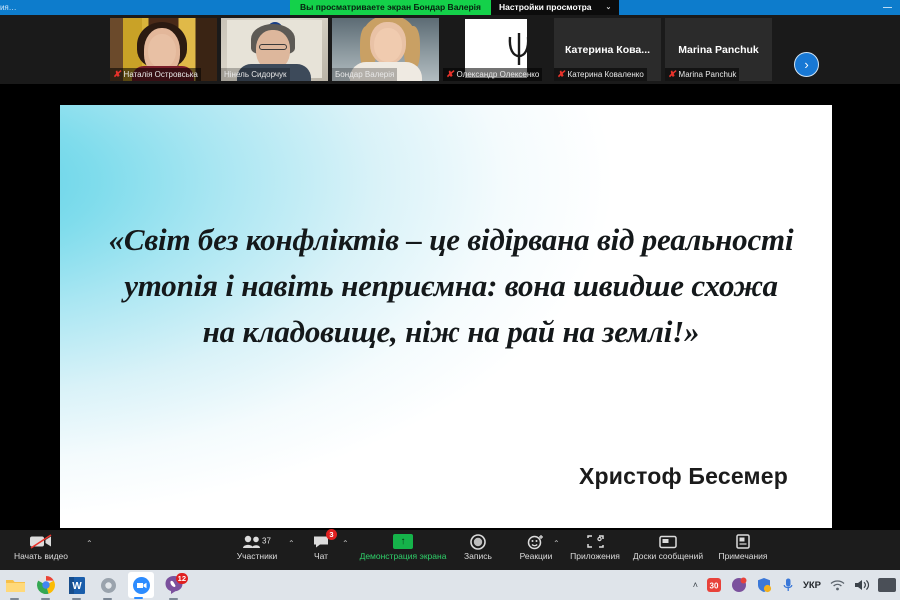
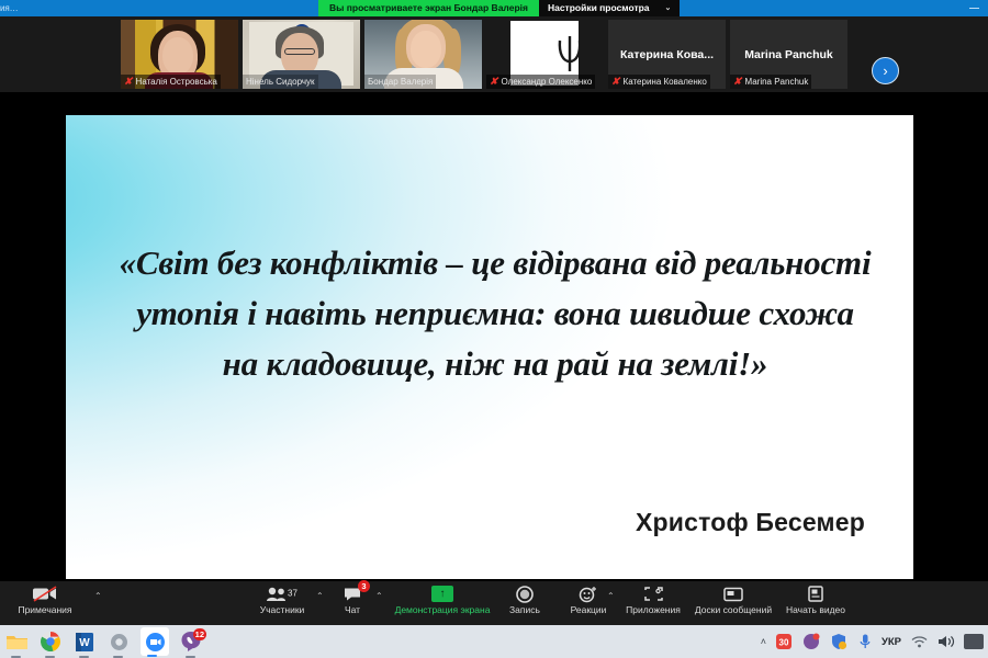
  …ия
  Вы просматриваете экран Бондар Валерія
  Настройки просмотра
  ✘
  Наталія Островська
  Нінель Сидорчук
  Бондар Валерія
  ✘
  Олександр Олексенко
  Катерина Кова...
  ✘
  Катерина Коваленко
  Marina Panchuk
  ✘
  Marina Panchuk
  ›
  «Світ без конфліктів – це відірвана від реальності утопія і навіть неприємна: вона швидше схожа на кладовище, ніж на рай на землі!»
  Христоф Бесемер
- Начать видео
+ Примечания
  ⌃
  37
  Участники
  ⌃
  3
  Чат
  ⌃
  ↑
  Демонстрация экрана
  Запись
  Реакции
  ⌃
  Приложения
  Доски сообщений
- Примечания
+ Начать видео
  W
  12
  ˄
  30
  УКР
